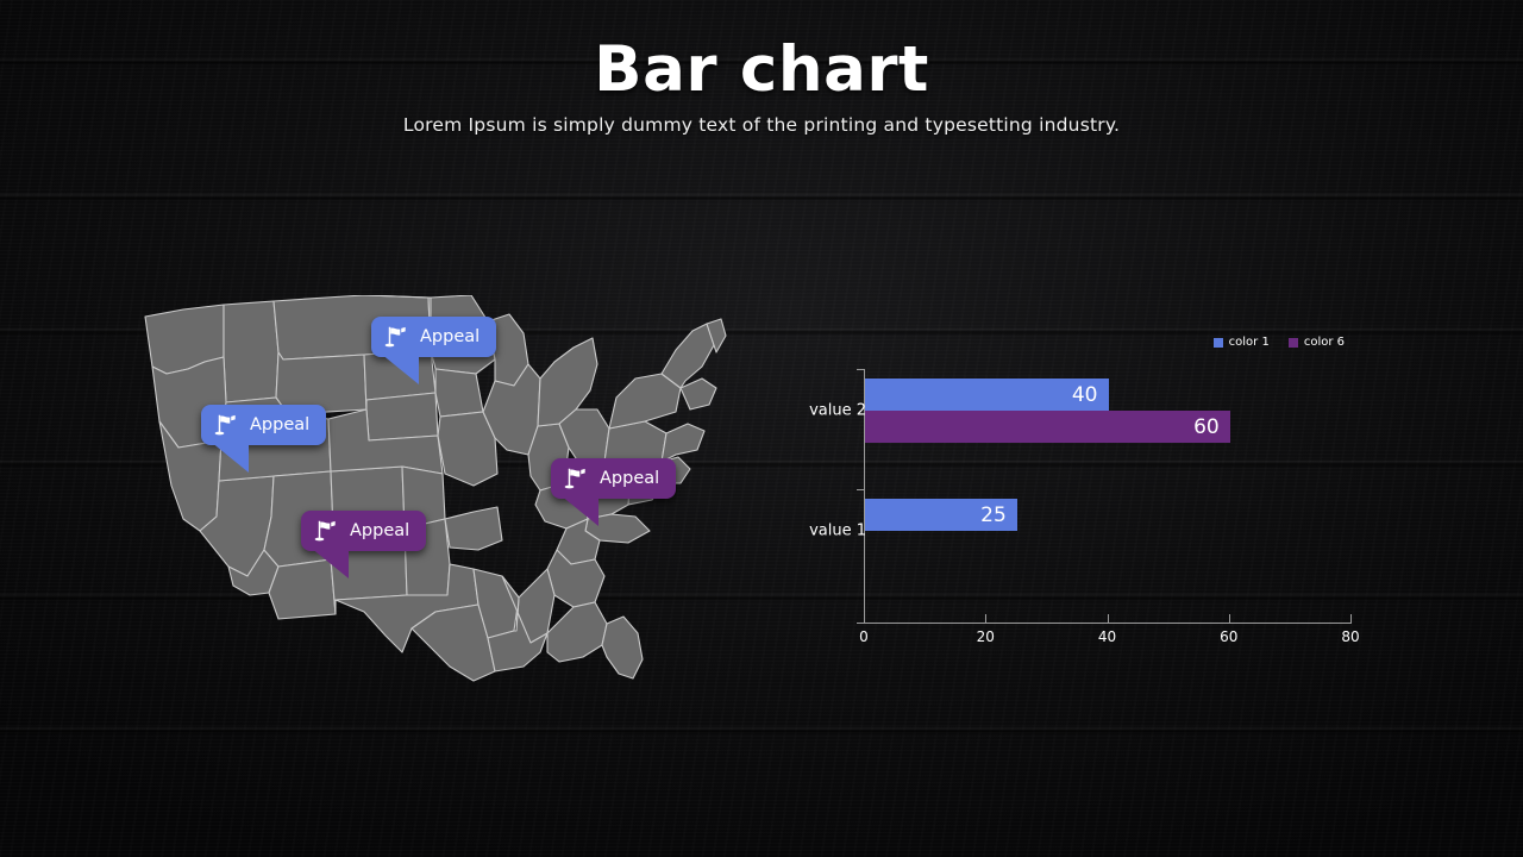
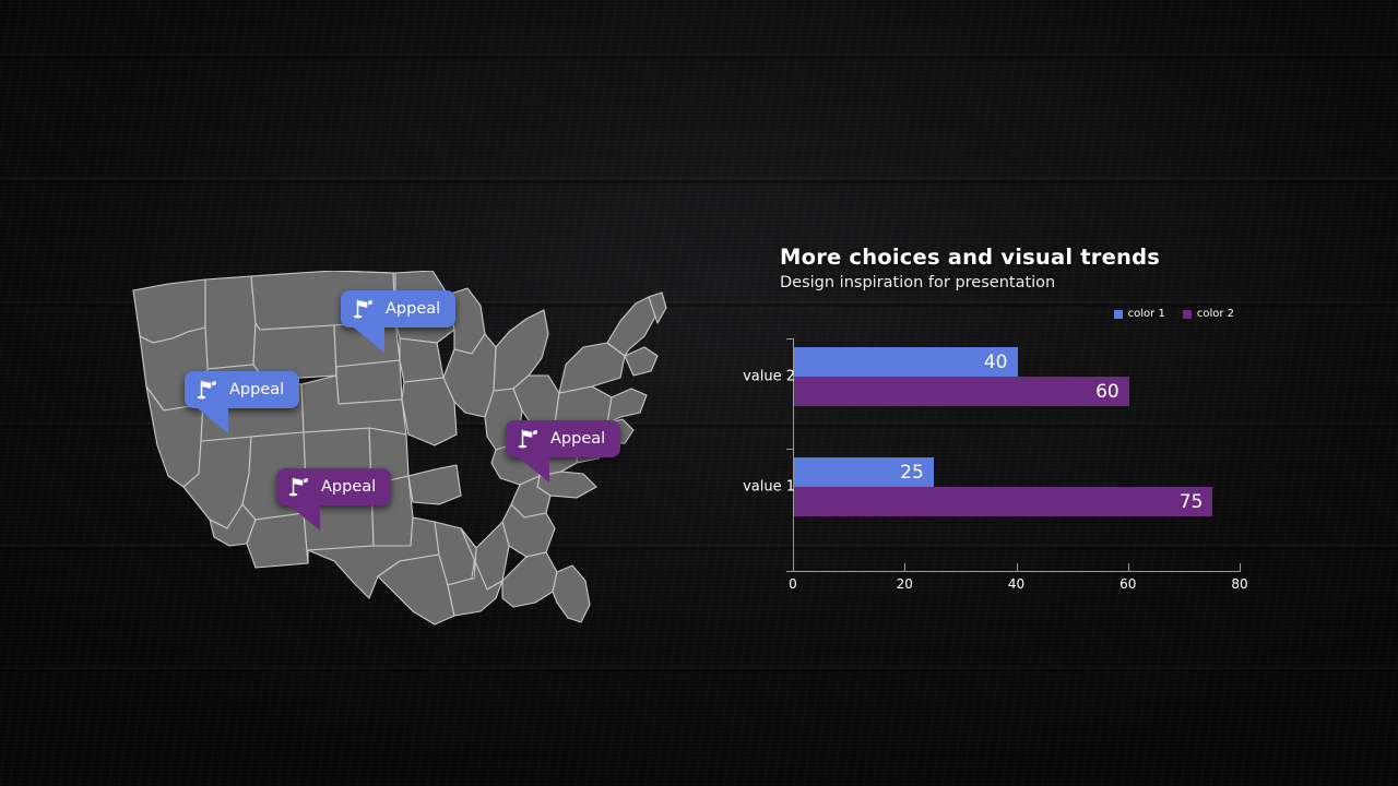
- Bar chart
- Lorem Ipsum is simply dummy text of the printing and typesetting industry.
  Appeal
  Appeal
  Appeal
  Appeal
+ More choices and visual trends
+ Design inspiration for presentation
  color 1
- color 6
+ color 2
  0
  20
  40
  60
  80
  40
  60
  value 2
  25
+ 75
  value 1
